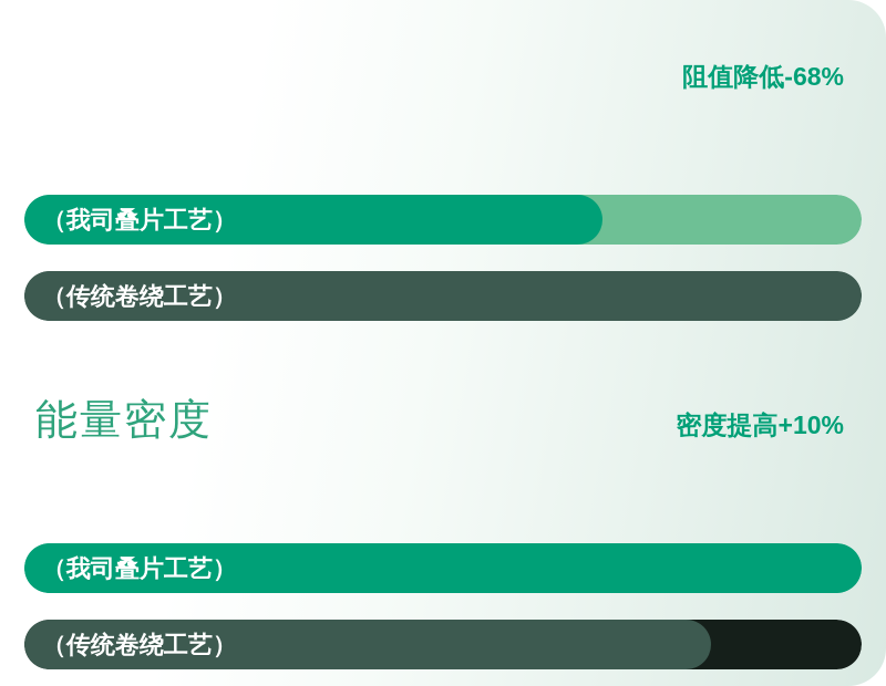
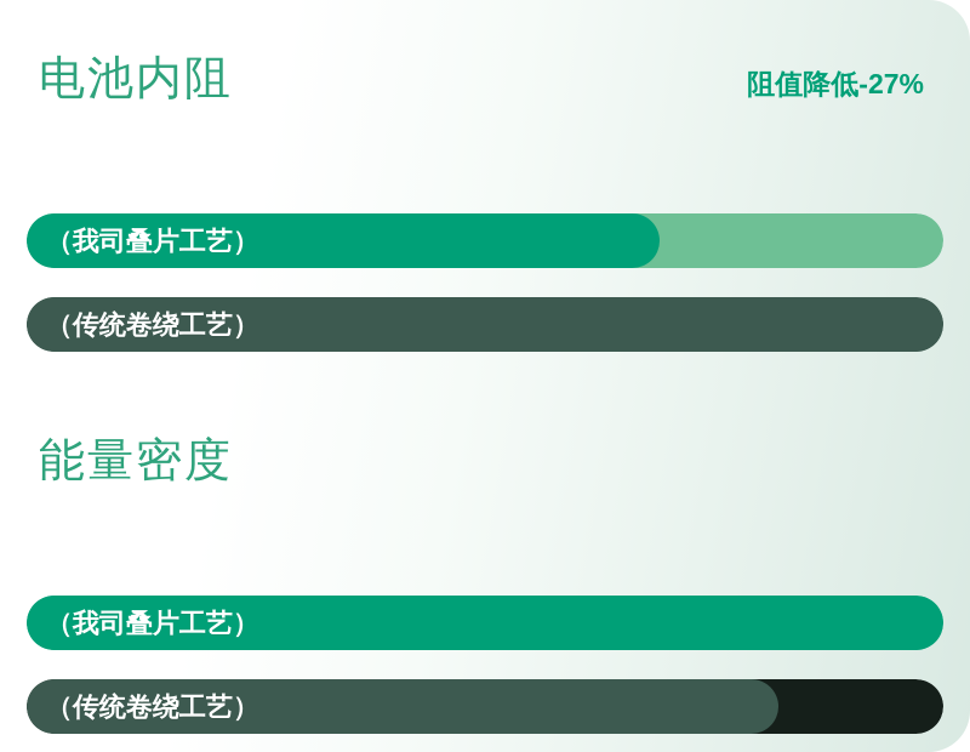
+ 电池内阻
- 阻值降低-68%
+ 阻值降低-27%
  （我司叠片工艺）
  （传统卷绕工艺）
  能量密度
- 密度提高+10%
  （我司叠片工艺）
  （传统卷绕工艺）
